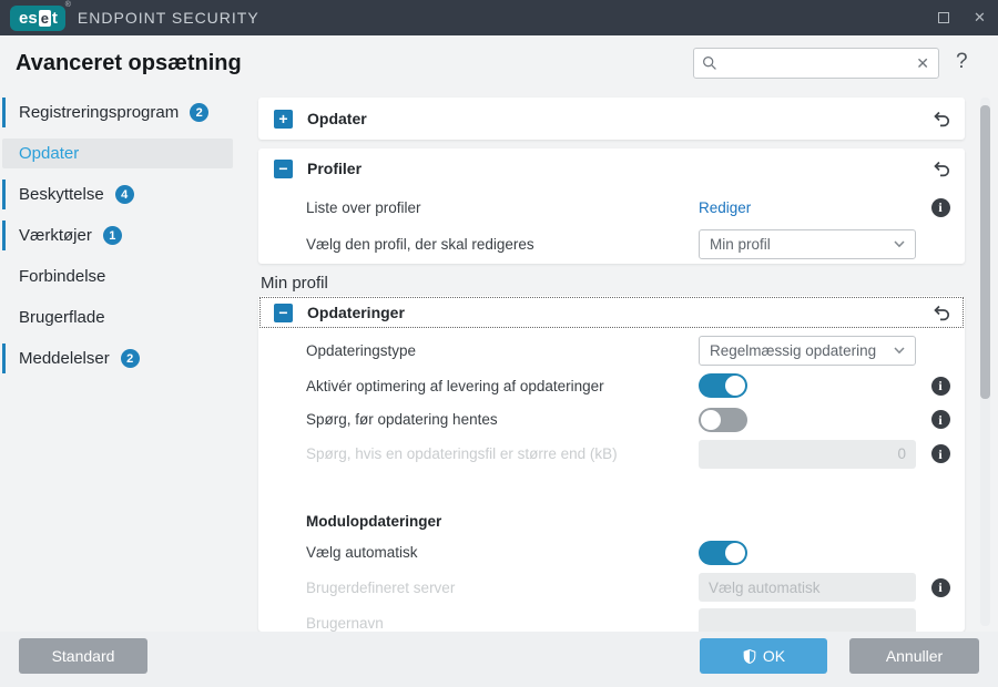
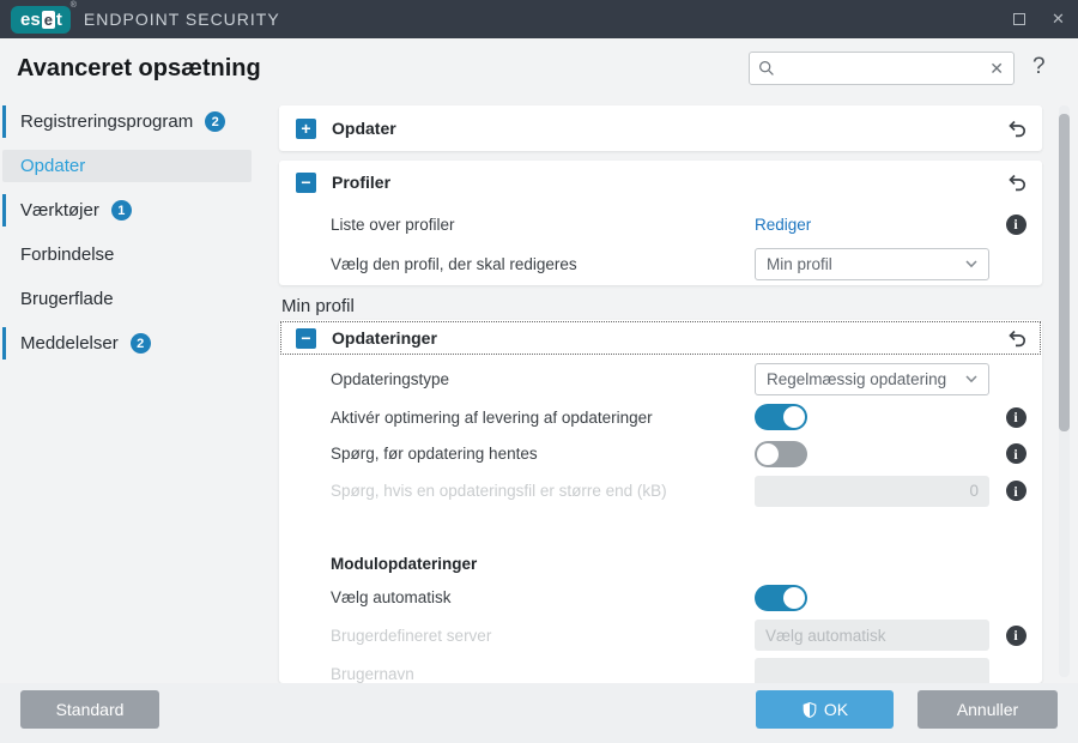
  es
  e
  t
  ENDPOINT SECURITY
  ✕
  Avanceret opsætning
  ✕
  ?
  Registreringsprogram
  2
  Opdater
- Beskyttelse
- 4
  Værktøjer
  1
  Forbindelse
  Brugerflade
  Meddelelser
  2
  +
  Opdater
  −
  Profiler
  Liste over profiler
  Rediger
  i
  Vælg den profil, der skal redigeres
  Min profil
  Min profil
  −
  Opdateringer
  Opdateringstype
  Regelmæssig opdatering
  Aktivér optimering af levering af opdateringer
  i
  Spørg, før opdatering hentes
  i
  Spørg, hvis en opdateringsfil er større end (kB)
  0
  i
  Modulopdateringer
  Vælg automatisk
  Brugerdefineret server
  Vælg automatisk
  i
  Brugernavn
  Standard
  OK
  Annuller
